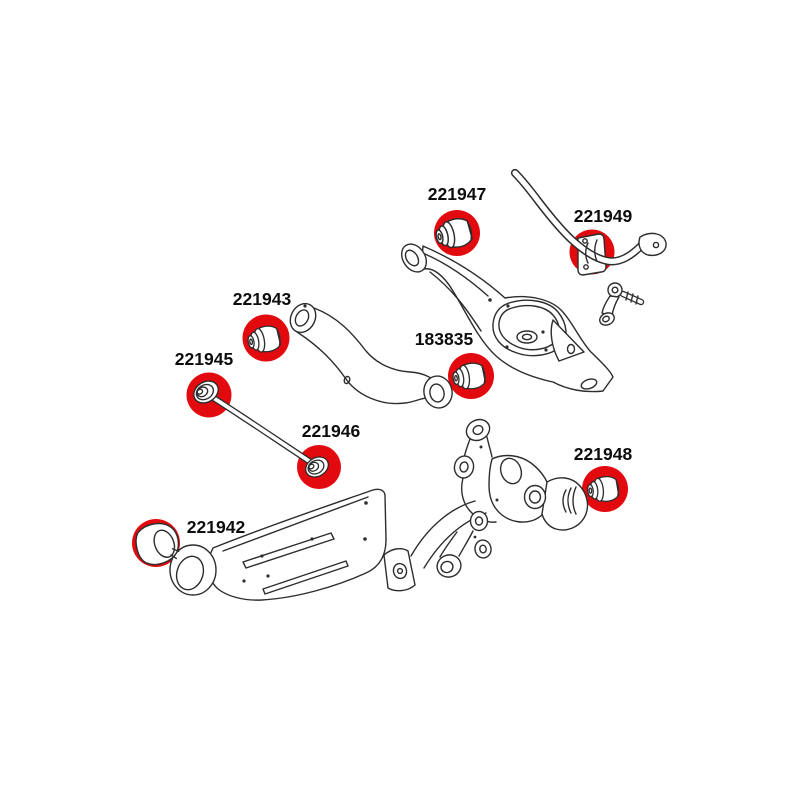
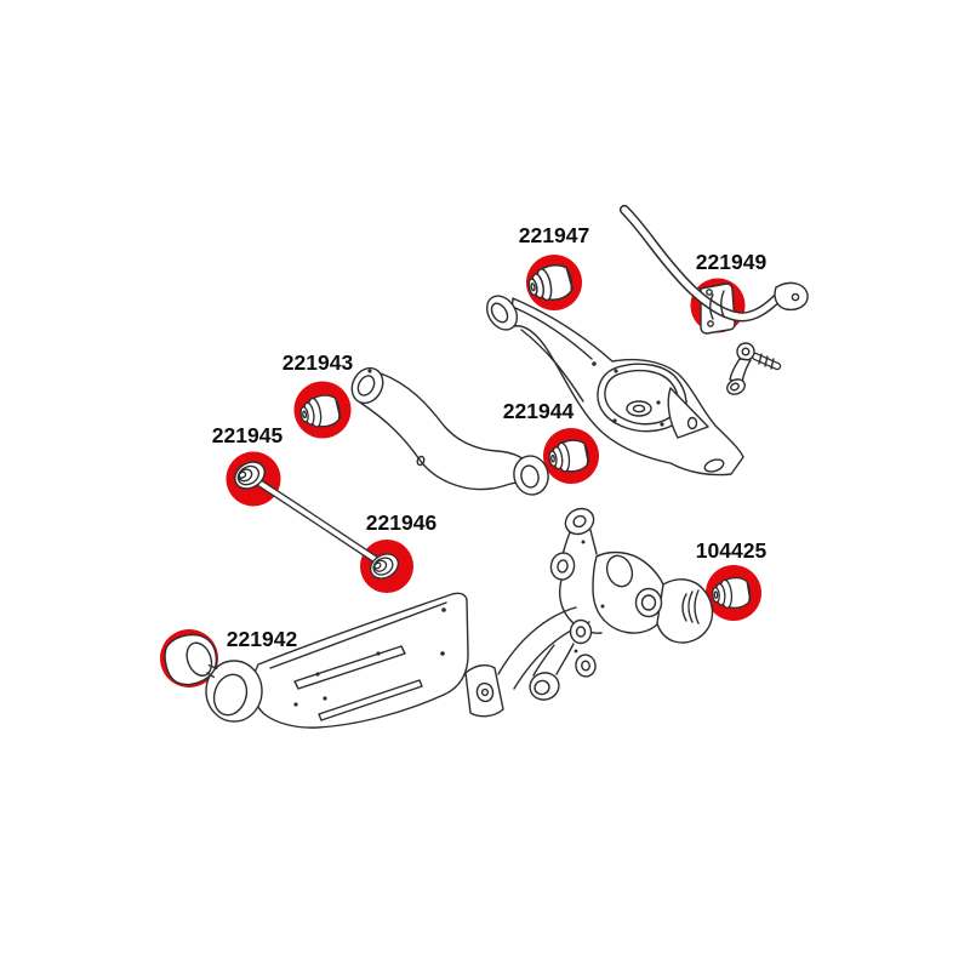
  221942
  221943
- 183835
+ 221944
  221945
  221946
  221947
- 221948
+ 104425
  221949
